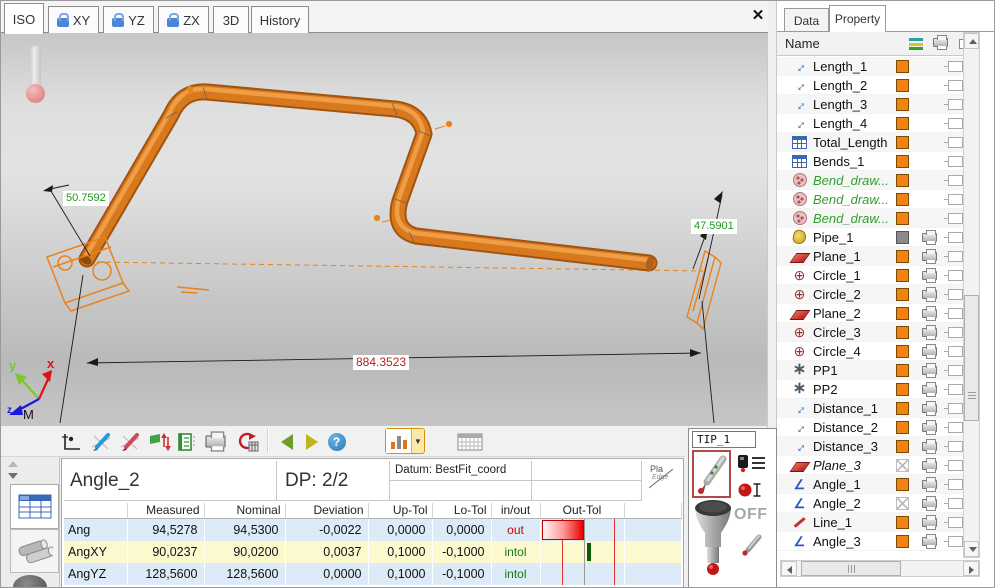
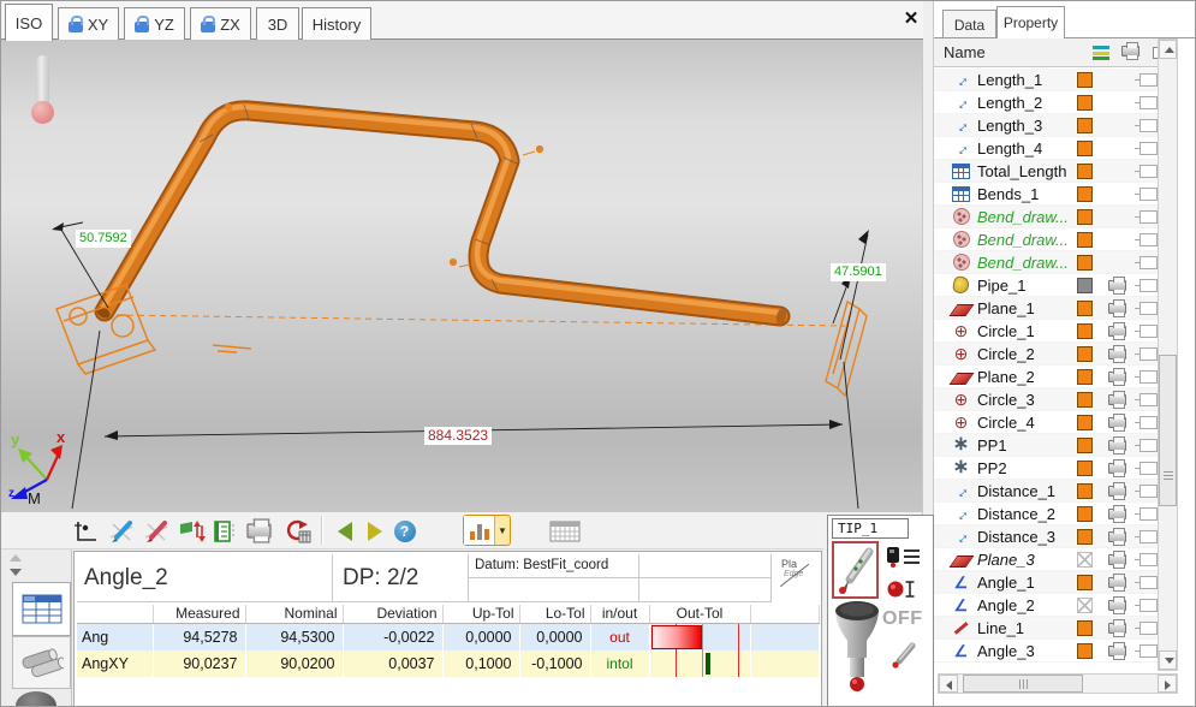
  ISO
  XY
  YZ
  ZX
  3D
  History
  ✕
  50.7592
  47.5901
  884.3523
  y
  x
  z
  M
  Data
  Property
  Name
  Length_1
  Length_2
  Length_3
  Length_4
  Total_Length
  Bends_1
  Bend_draw...
  Bend_draw...
  Bend_draw...
  Pipe_1
  Plane_1
  ⊕
  Circle_1
  ⊕
  Circle_2
  Plane_2
  ⊕
  Circle_3
  ⊕
  Circle_4
  ∗
  PP1
  ∗
  PP2
  Distance_1
  Distance_2
  Distance_3
  Plane_3
  ∠
  Angle_1
  ∠
  Angle_2
  Line_1
  ∠
  Angle_3
  ?
  ▼
  Angle_2
  DP: 2/2
  Datum: BestFit_coord
  Pla
  	Measured	Nominal	Deviation	Up-Tol	Lo-Tol	in/out	Out-Tol
  Ang	94,5278	94,5300	-0,0022	0,0000	0,0000	out
  AngXY	90,0237	90,0200	0,0037	0,1000	-0,1000	intol
- AngYZ	128,5600	128,5600	0,0000	0,1000	-0,1000	intol
  TIP_1
  OFF
